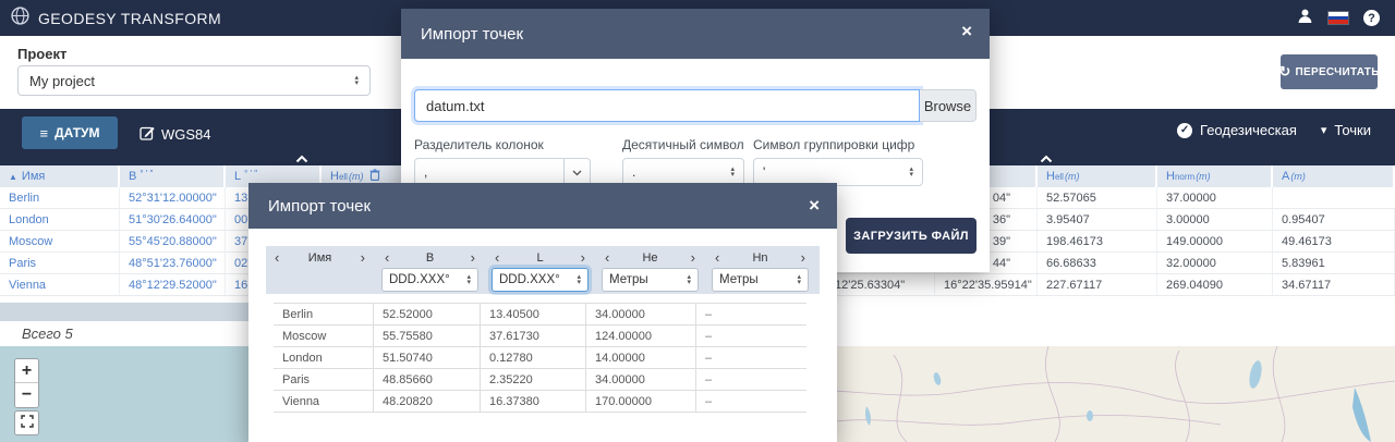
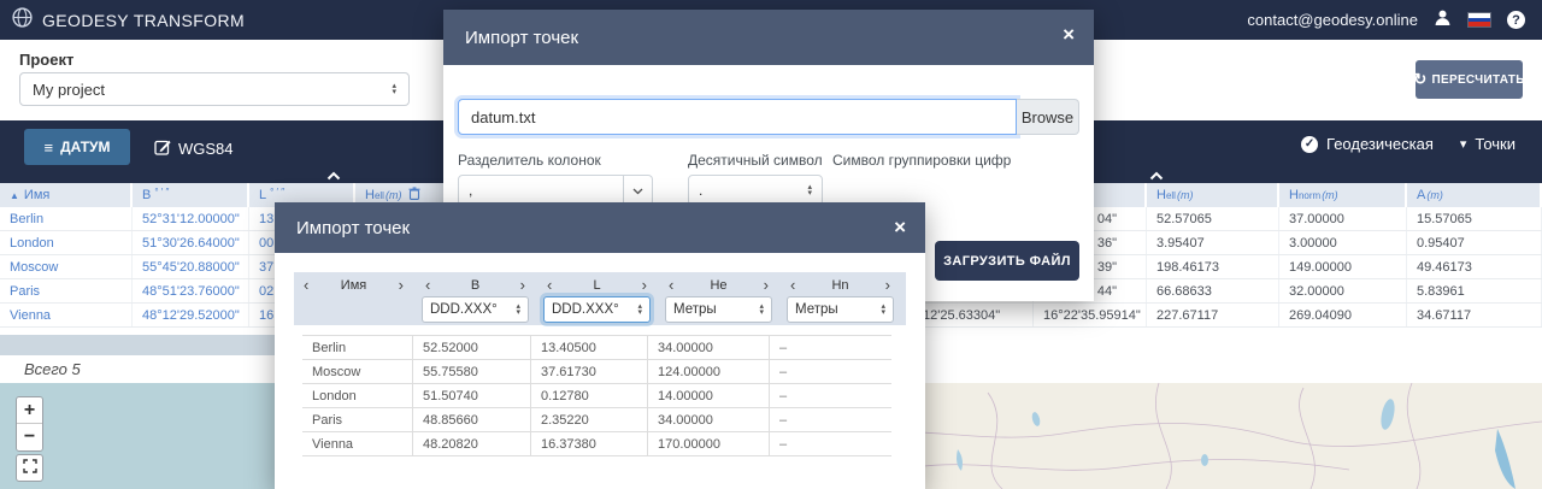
  GEODESY TRANSFORM
+ contact@geodesy.online
  ?
  Проект
  My project
  ↻
  ПЕРЕСЧИТАТЬ
  ≡
  ДАТУМ
  WGS84
  ✓
  Геодезическая
  ▾
  Точки
  ▲
  Имя
  B
  ° ′ ″
  L
  ° ′ ″
  H
  ell
  (m)
  Berlin
  52°31'12.00000"
  London
  51°30'26.64000"
  Moscow
  55°45'20.88000"
  Paris
  48°51'23.76000"
  Vienna
  48°12'29.52000"
  H
  ell
  (m)
  H
  norm
  (m)
  A
  (m)
  04"
  52.57065
  37.00000
+ 15.57065
  36"
  3.95407
  3.00000
  0.95407
  39"
  198.46173
  149.00000
  49.46173
  44"
  66.68633
  32.00000
  5.83961
  12'25.63304"
  16°22'35.95914"
  227.67117
  269.04090
  34.67117
  Всего 5
  +
  −
  Импорт точек
  ×
  datum.txt
  Browse
  Разделитель колонок
  ,
  Десятичный символ
  .
  Символ группировки цифр
- '
  ЗАГРУЗИТЬ ФАЙЛ
  Импорт точек
  ×
  ‹
  Имя
  ›
  ‹
  B
  ›
  DDD.XXX°
  ‹
  L
  ›
  DDD.XXX°
  ‹
  He
  ›
  Метры
  ‹
  Hn
  ›
  Метры
  Berlin
  52.52000
  13.40500
  34.00000
  –
  Moscow
  55.75580
  37.61730
  124.00000
  –
  London
  51.50740
  0.12780
  14.00000
  –
  Paris
  48.85660
  2.35220
  34.00000
  –
  Vienna
  48.20820
  16.37380
  170.00000
  –
